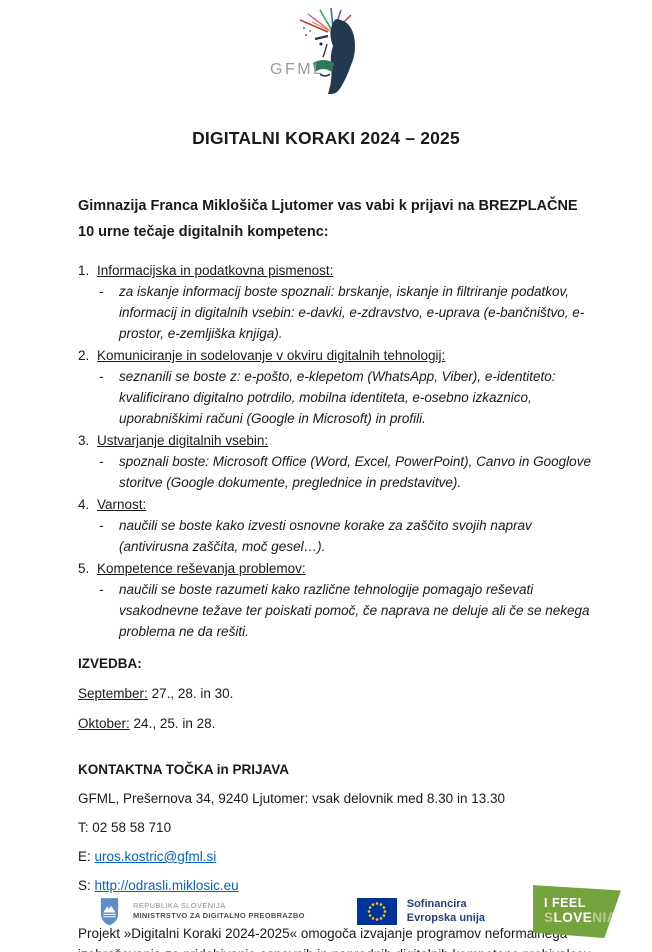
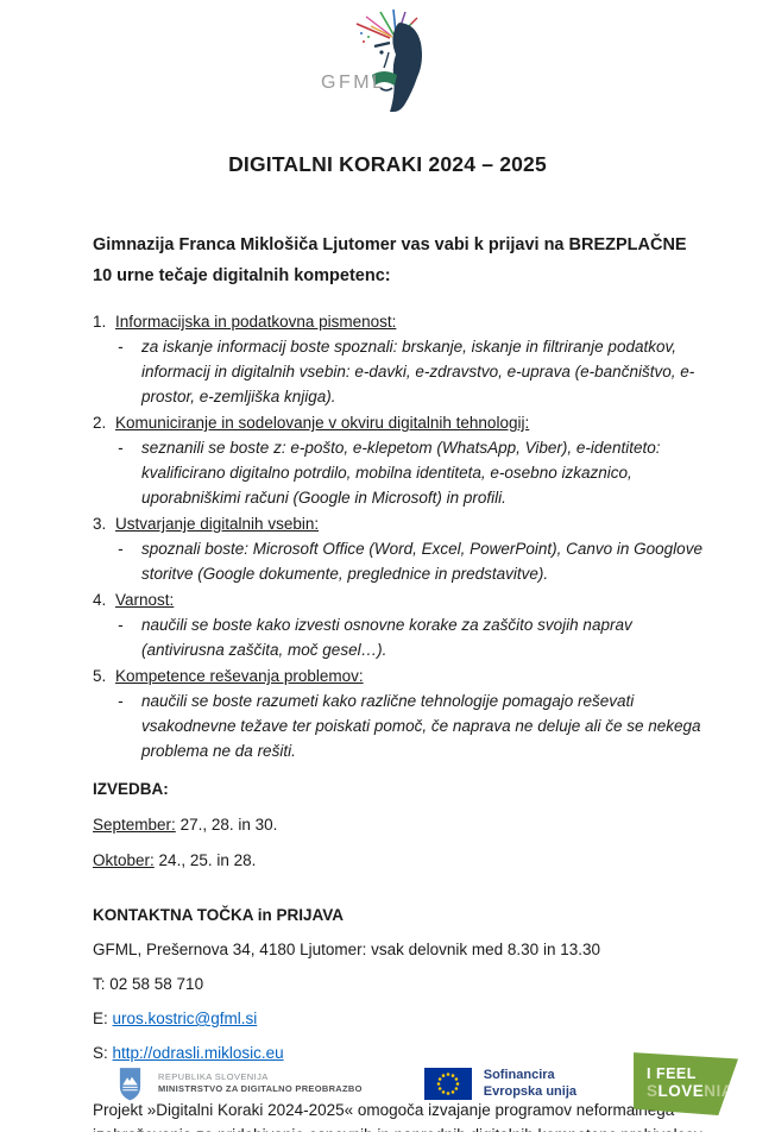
  GFML
  DIGITALNI KORAKI 2024 – 2025
  Gimnazija Franca Miklošiča Ljutomer vas vabi k prijavi na BREZPLAČNE 10 urne tečaje digitalnih kompetenc:
  1.
  Informacijska in podatkovna pismenost:
  -
  za iskanje informacij boste spoznali: brskanje, iskanje in filtriranje podatkov, informacij in digitalnih vsebin: e-davki, e-zdravstvo, e-uprava (e-bančništvo, e-prostor, e-zemljiška knjiga).
  2.
  Komuniciranje in sodelovanje v okviru digitalnih tehnologij:
  -
  seznanili se boste z: e-pošto, e-klepetom (WhatsApp, Viber), e-identiteto: kvalificirano digitalno potrdilo, mobilna identiteta, e-osebno izkaznico, uporabniškimi računi (Google in Microsoft) in profili.
  3.
  Ustvarjanje digitalnih vsebin:
  -
  spoznali boste: Microsoft Office (Word, Excel, PowerPoint), Canvo in Googlove storitve (Google dokumente, preglednice in predstavitve).
  4.
  Varnost:
  -
  naučili se boste kako izvesti osnovne korake za zaščito svojih naprav (antivirusna zaščita, moč gesel…).
  5.
  Kompetence reševanja problemov:
  -
  naučili se boste razumeti kako različne tehnologije pomagajo reševati vsakodnevne težave ter poiskati pomoč, če naprava ne deluje ali če se nekega problema ne da rešiti.
  IZVEDBA:
  September: 27., 28. in 30.
  Oktober: 24., 25. in 28.
  KONTAKTNA TOČKA in PRIJAVA
- GFML, Prešernova 34, 9240 Ljutomer: vsak delovnik med 8.30 in 13.30
+ GFML, Prešernova 34, 4180 Ljutomer: vsak delovnik med 8.30 in 13.30
  T: 02 58 58 710
  E: uros.kostric@gfml.si
  S: http://odrasli.miklosic.eu
  REPUBLIKA SLOVENIJA
  MINISTRSTVO ZA DIGITALNO PREOBRAZBO
  Sofinancira
  Evropska unija
  I FEEL
  SLOVENI
